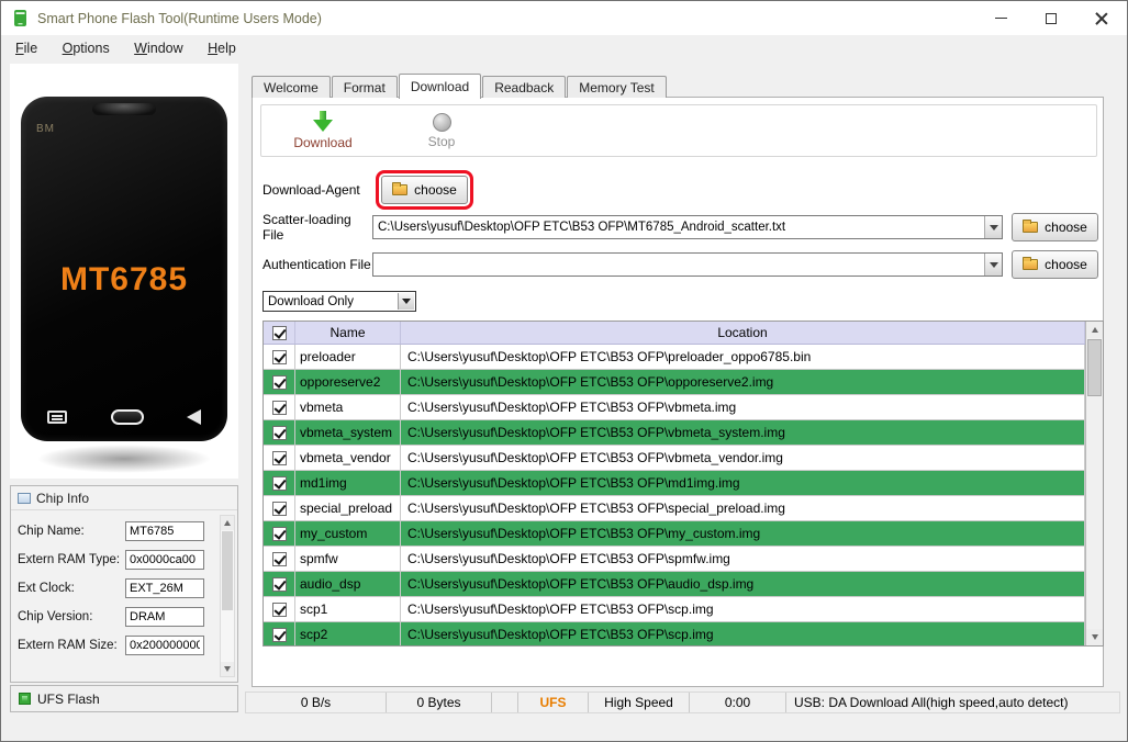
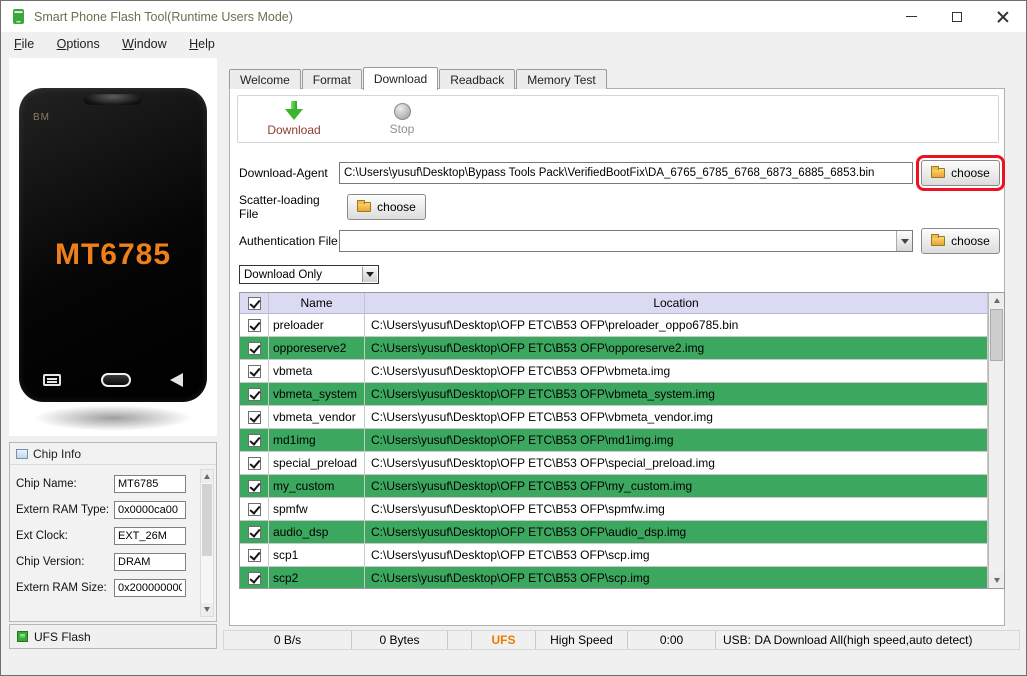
  Smart Phone Flash Tool(Runtime Users Mode)
  File Options Window Help
  BM
  MT6785
  Chip Info
  Chip Name:
  MT6785
  Extern RAM Type:
  0x0000ca00
  Ext Clock:
  EXT_26M
  Chip Version:
  DRAM
  Extern RAM Size:
  0x200000000
  UFS Flash
  Welcome
  Format
  Download
  Readback
  Memory Test
  Download
  Stop
  Download-Agent
+ C:\Users\yusuf\Desktop\Bypass Tools Pack\VerifiedBootFix\DA_6765_6785_6768_6873_6885_6853.bin
  choose
  Scatter-loading File
- C:\Users\yusuf\Desktop\OFP ETC\B53 OFP\MT6785_Android_scatter.txt
  choose
  Authentication File
  choose
  Download Only
  Name
  Location
  preloader
  C:\Users\yusuf\Desktop\OFP ETC\B53 OFP\preloader_oppo6785.bin
  opporeserve2
  C:\Users\yusuf\Desktop\OFP ETC\B53 OFP\opporeserve2.img
  vbmeta
  C:\Users\yusuf\Desktop\OFP ETC\B53 OFP\vbmeta.img
  vbmeta_system
  C:\Users\yusuf\Desktop\OFP ETC\B53 OFP\vbmeta_system.img
  vbmeta_vendor
  C:\Users\yusuf\Desktop\OFP ETC\B53 OFP\vbmeta_vendor.img
  md1img
  C:\Users\yusuf\Desktop\OFP ETC\B53 OFP\md1img.img
  special_preload
  C:\Users\yusuf\Desktop\OFP ETC\B53 OFP\special_preload.img
  my_custom
  C:\Users\yusuf\Desktop\OFP ETC\B53 OFP\my_custom.img
  spmfw
  C:\Users\yusuf\Desktop\OFP ETC\B53 OFP\spmfw.img
  audio_dsp
  C:\Users\yusuf\Desktop\OFP ETC\B53 OFP\audio_dsp.img
  scp1
  C:\Users\yusuf\Desktop\OFP ETC\B53 OFP\scp.img
  scp2
  C:\Users\yusuf\Desktop\OFP ETC\B53 OFP\scp.img
  0 B/s
  0 Bytes
  UFS
  High Speed
  0:00
  USB: DA Download All(high speed,auto detect)
